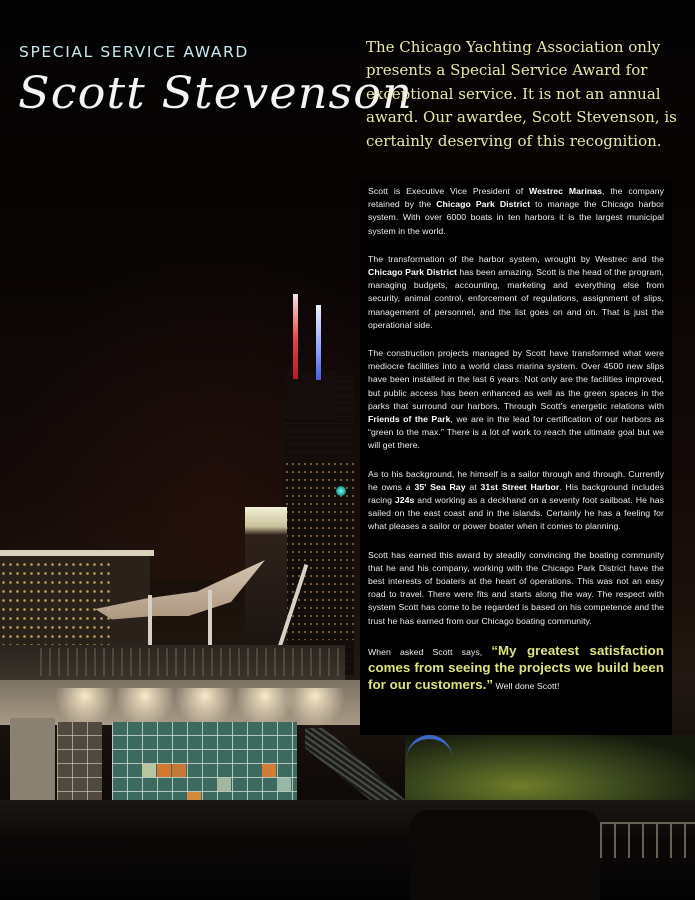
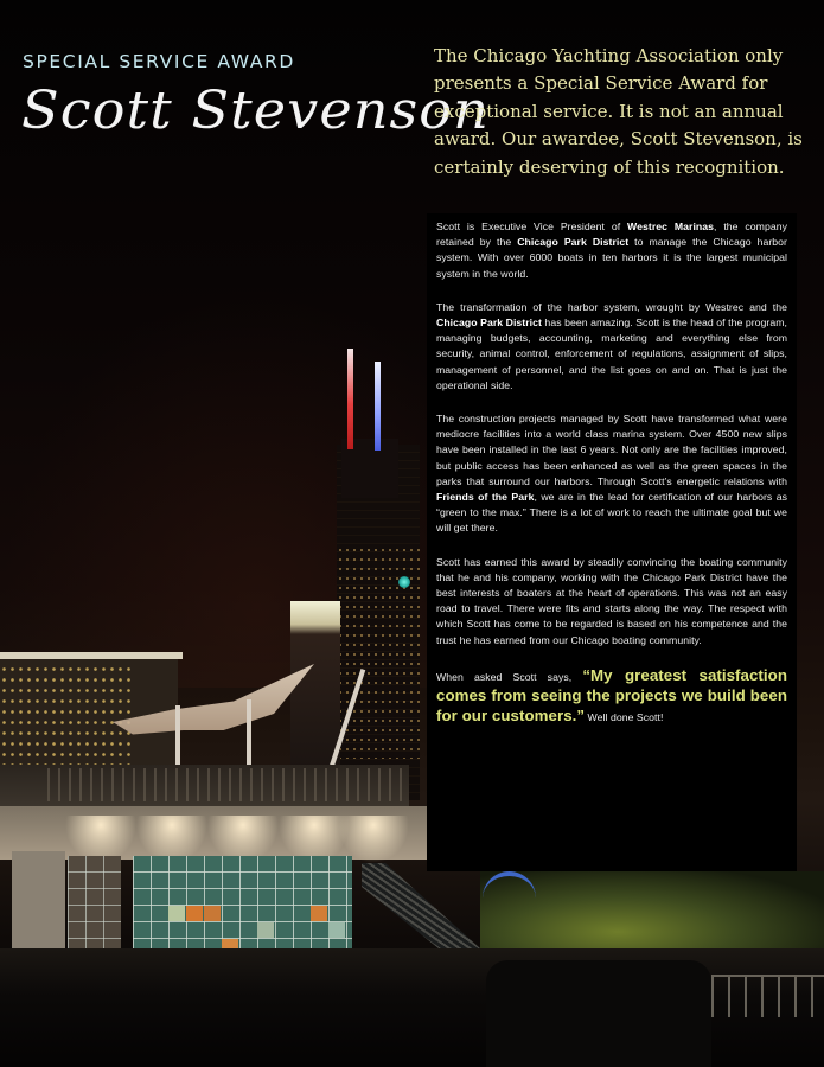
  SPECIAL SERVICE AWARD
  Scott Stevenson
  The Chicago Yachting Association only presents a Special Service Award for exceptional service. It is not an annual award. Our awardee, Scott Stevenson, is certainly deserving of this recognition.
  Scott is Executive Vice President of Westrec Marinas, the company retained by the Chicago Park District to manage the Chicago harbor system. With over 6000 boats in ten harbors it is the largest municipal system in the world.
  The transformation of the harbor system, wrought by Westrec and the Chicago Park District has been amazing. Scott is the head of the program, managing budgets, accounting, marketing and everything else from security, animal control, enforcement of regulations, assignment of slips, management of personnel, and the list goes on and on. That is just the operational side.
  The construction projects managed by Scott have transformed what were mediocre facilities into a world class marina system. Over 4500 new slips have been installed in the last 6 years. Not only are the facilities improved, but public access has been enhanced as well as the green spaces in the parks that surround our harbors. Through Scott’s energetic relations with Friends of the Park, we are in the lead for certification of our harbors as “green to the max.” There is a lot of work to reach the ultimate goal but we will get there.
- As to his background, he himself is a sailor through and through. Currently he owns a 35' Sea Ray at 31st Street Harbor. His background includes racing J24s and working as a deckhand on a seventy foot sailboat. He has sailed on the east coast and in the islands. Certainly he has a feeling for what pleases a sailor or power boater when it comes to planning.
- Scott has earned this award by steadily convincing the boating community that he and his company, working with the Chicago Park District have the best interests of boaters at the heart of operations. This was not an easy road to travel. There were fits and starts along the way. The respect with system Scott has come to be regarded is based on his competence and the trust he has earned from our Chicago boating community.
+ Scott has earned this award by steadily convincing the boating community that he and his company, working with the Chicago Park District have the best interests of boaters at the heart of operations. This was not an easy road to travel. There were fits and starts along the way. The respect with which Scott has come to be regarded is based on his competence and the trust he has earned from our Chicago boating community.
  When asked Scott says, “My greatest satisfaction comes from seeing the projects we build been for our customers.” Well done Scott!
